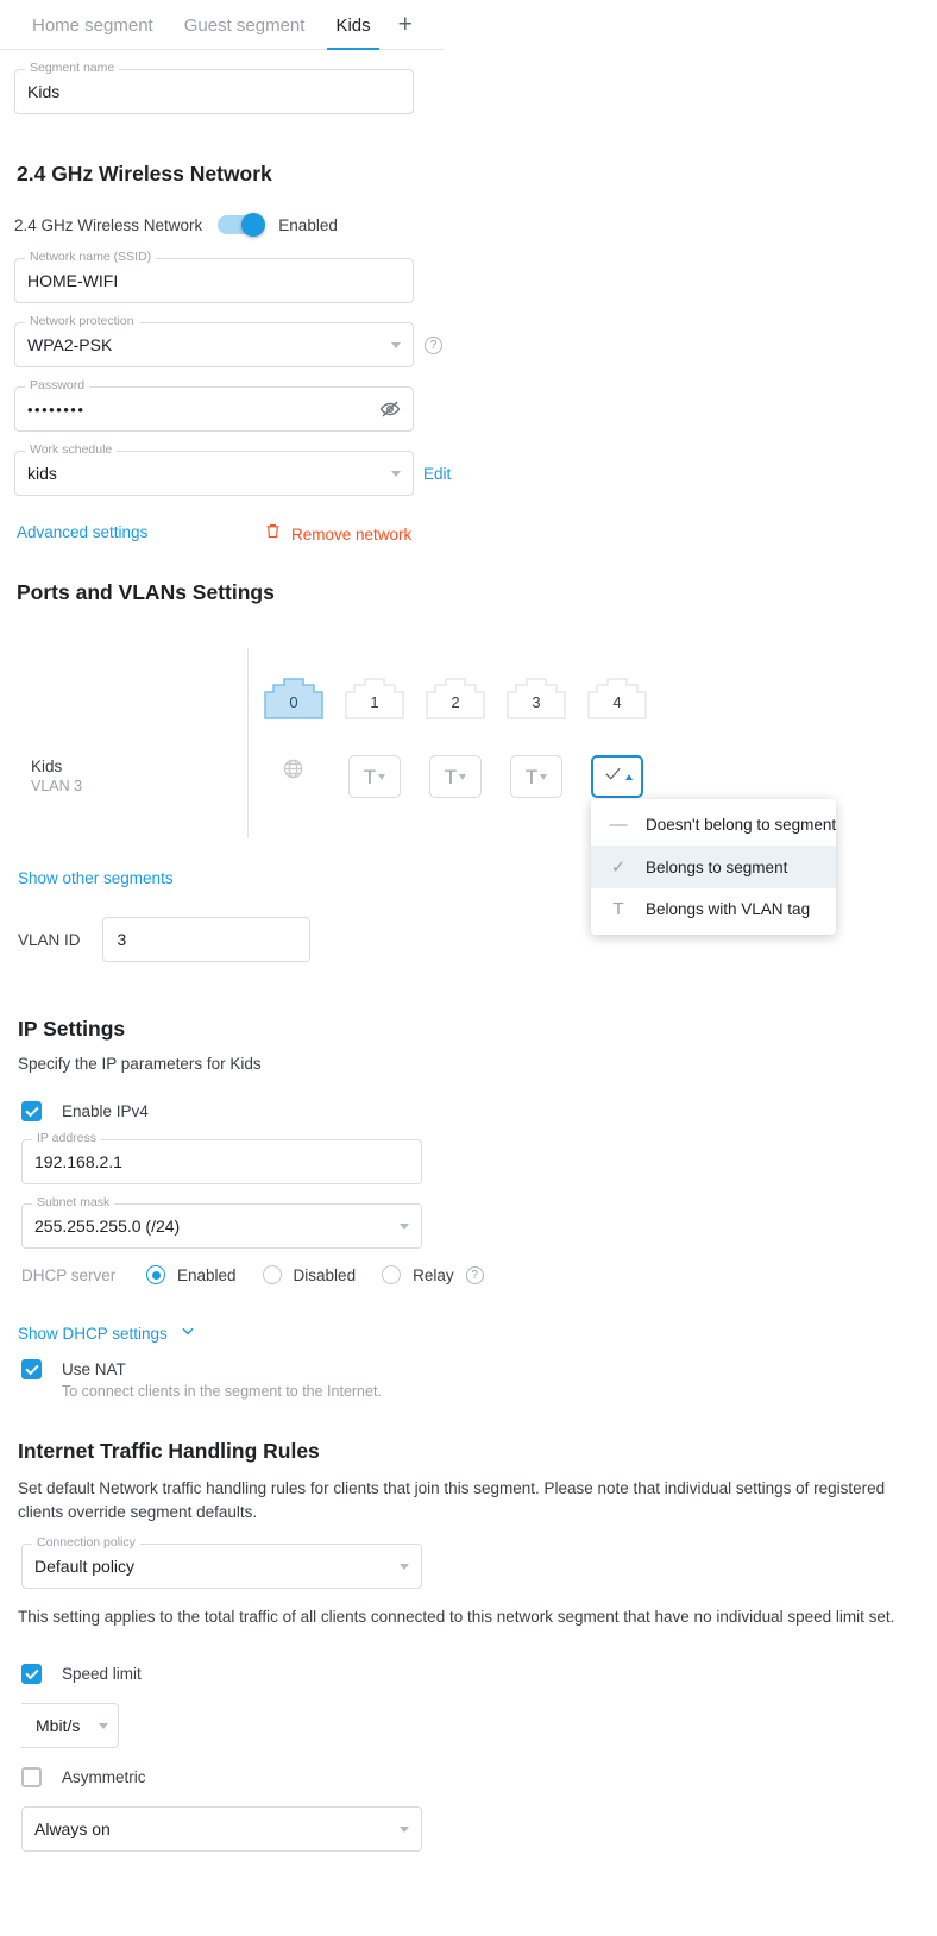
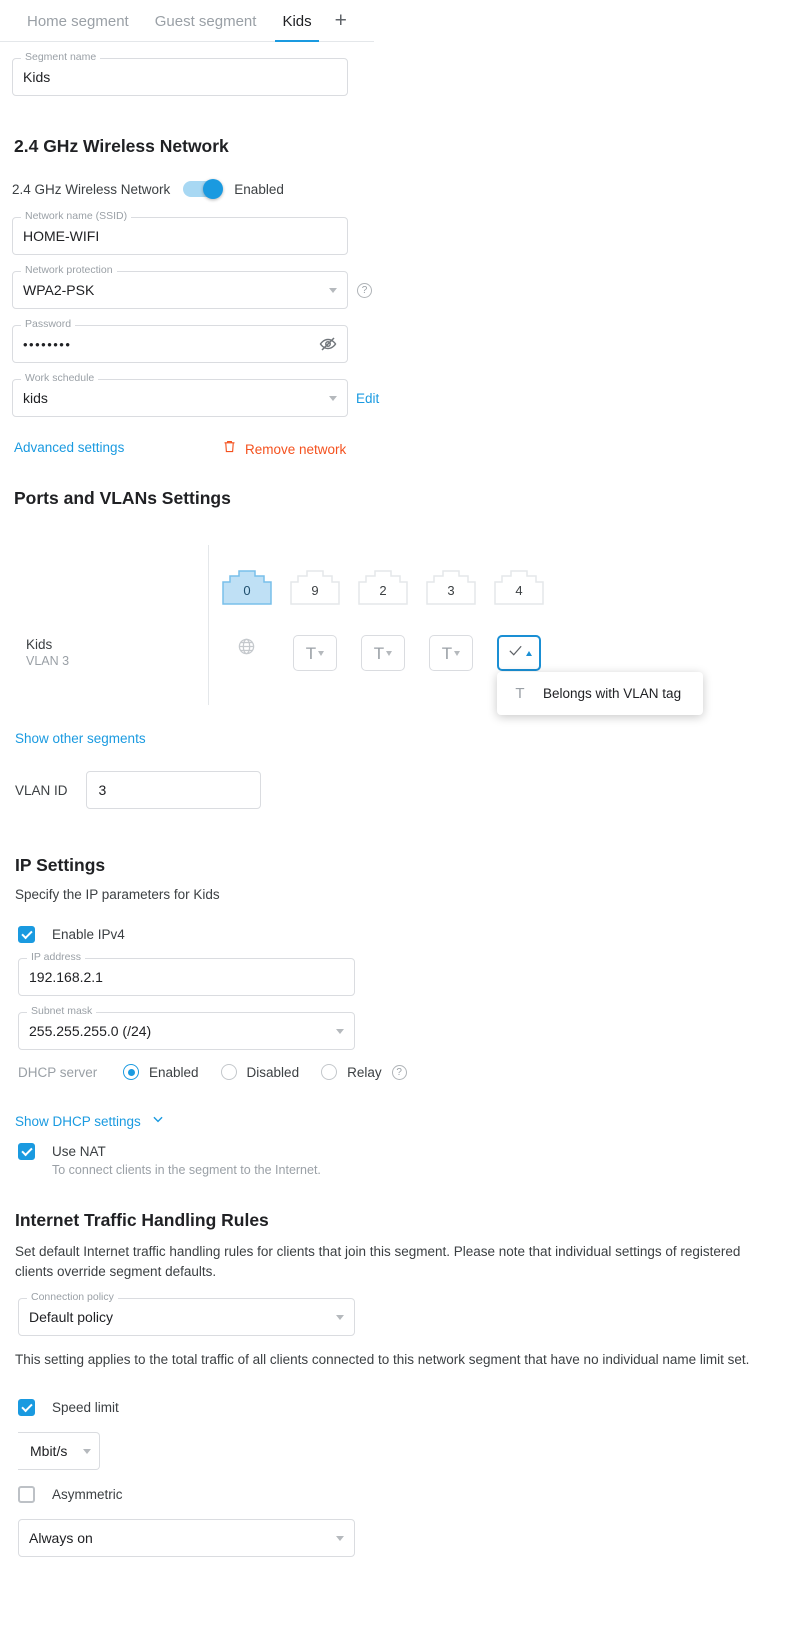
  Home segment
  Guest segment
  Kids
  +
  Segment name
  Kids
  2.4 GHz Wireless Network
  2.4 GHz Wireless Network
  Enabled
  Network name (SSID)
  HOME-WIFI
  Network protection
  WPA2-PSK
  ?
  Password
  ••••••••
  Work schedule
  kids
  Edit
  Advanced settings
  Remove network
  Ports and VLANs Settings
  Kids
  VLAN 3
  0
- 1
+ 9
  2
  3
  4
  T
  T
  T
- —
- Doesn't belong to segment
- ✓
- Belongs to segment
  T
  Belongs with VLAN tag
  Show other segments
  VLAN ID
  3
  IP Settings
  Specify the IP parameters for Kids
  Enable IPv4
  IP address
  192.168.2.1
  Subnet mask
  255.255.255.0 (/24)
  DHCP server
  Enabled
  Disabled
  Relay
  ?
  Show DHCP settings
  Use NAT
  To connect clients in the segment to the Internet.
  Internet Traffic Handling Rules
- Set default Network traffic handling rules for clients that join this segment. Please note that individual settings of registered clients override segment defaults.
+ Set default Internet traffic handling rules for clients that join this segment. Please note that individual settings of registered clients override segment defaults.
  Connection policy
  Default policy
- This setting applies to the total traffic of all clients connected to this network segment that have no individual speed limit set.
+ This setting applies to the total traffic of all clients connected to this network segment that have no individual name limit set.
  Speed limit
  Mbit/s
  Asymmetric
  Always on
